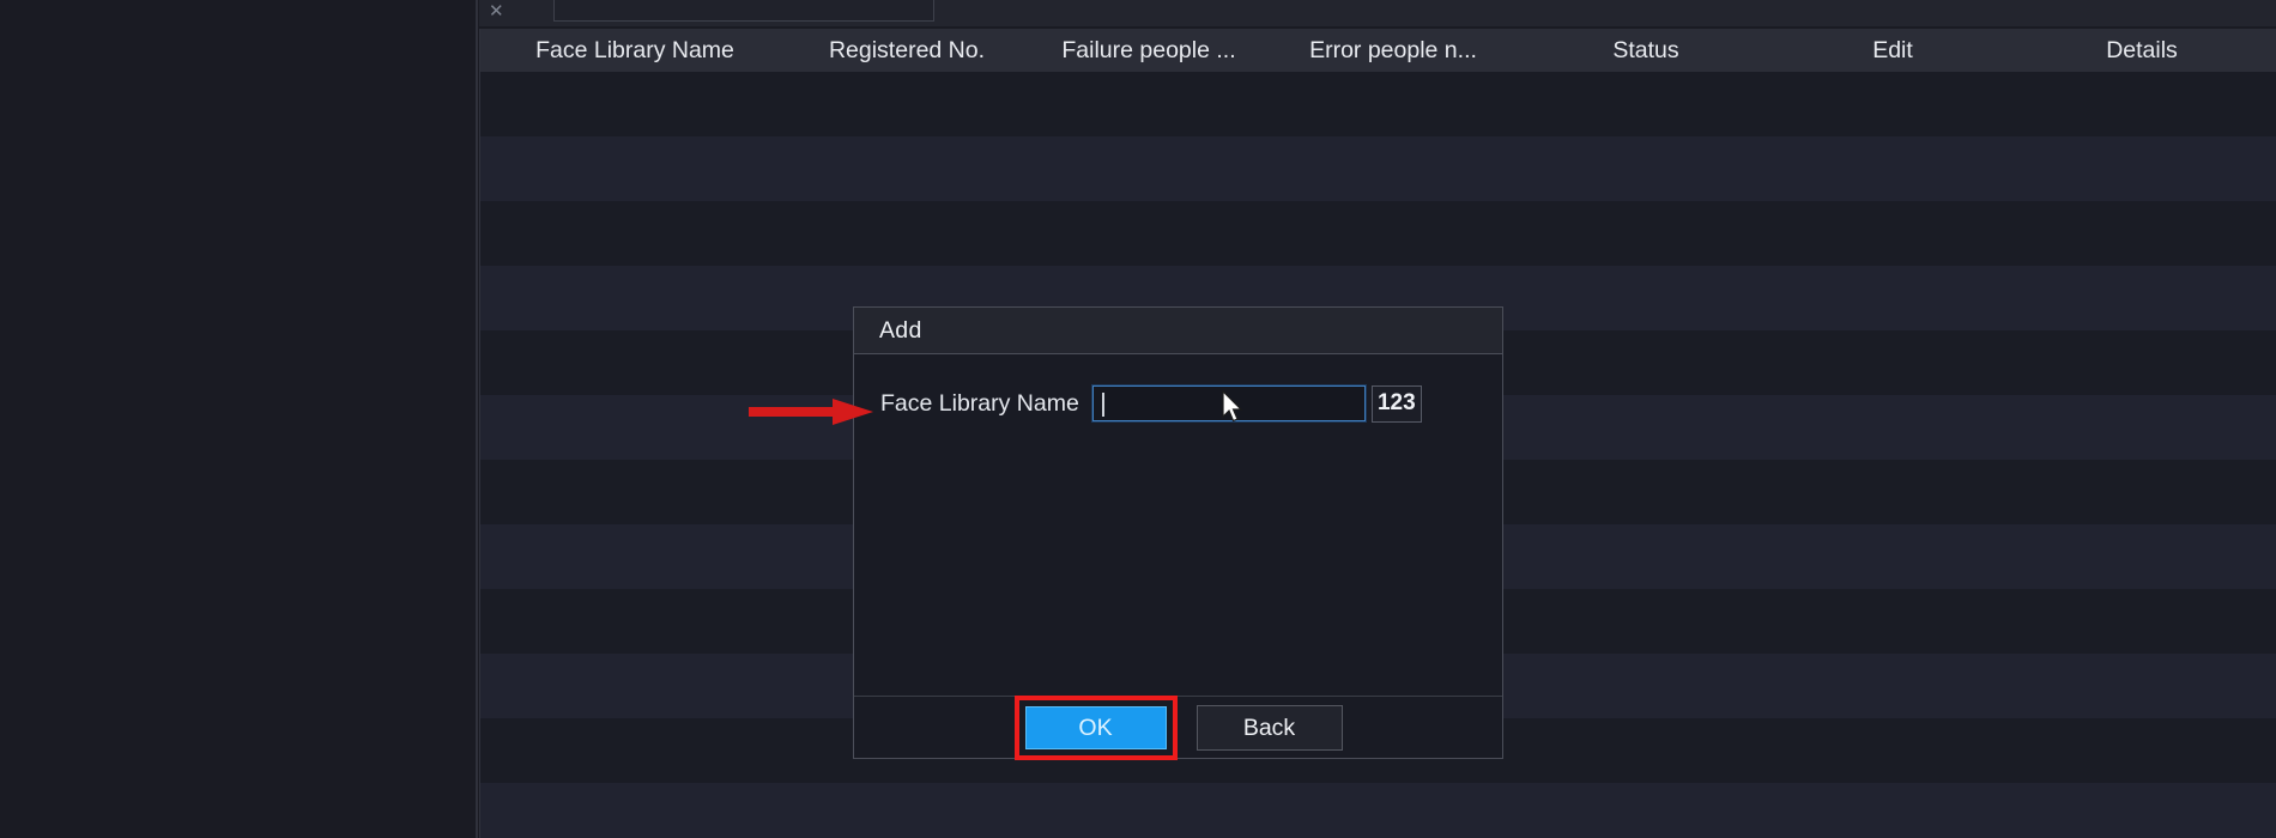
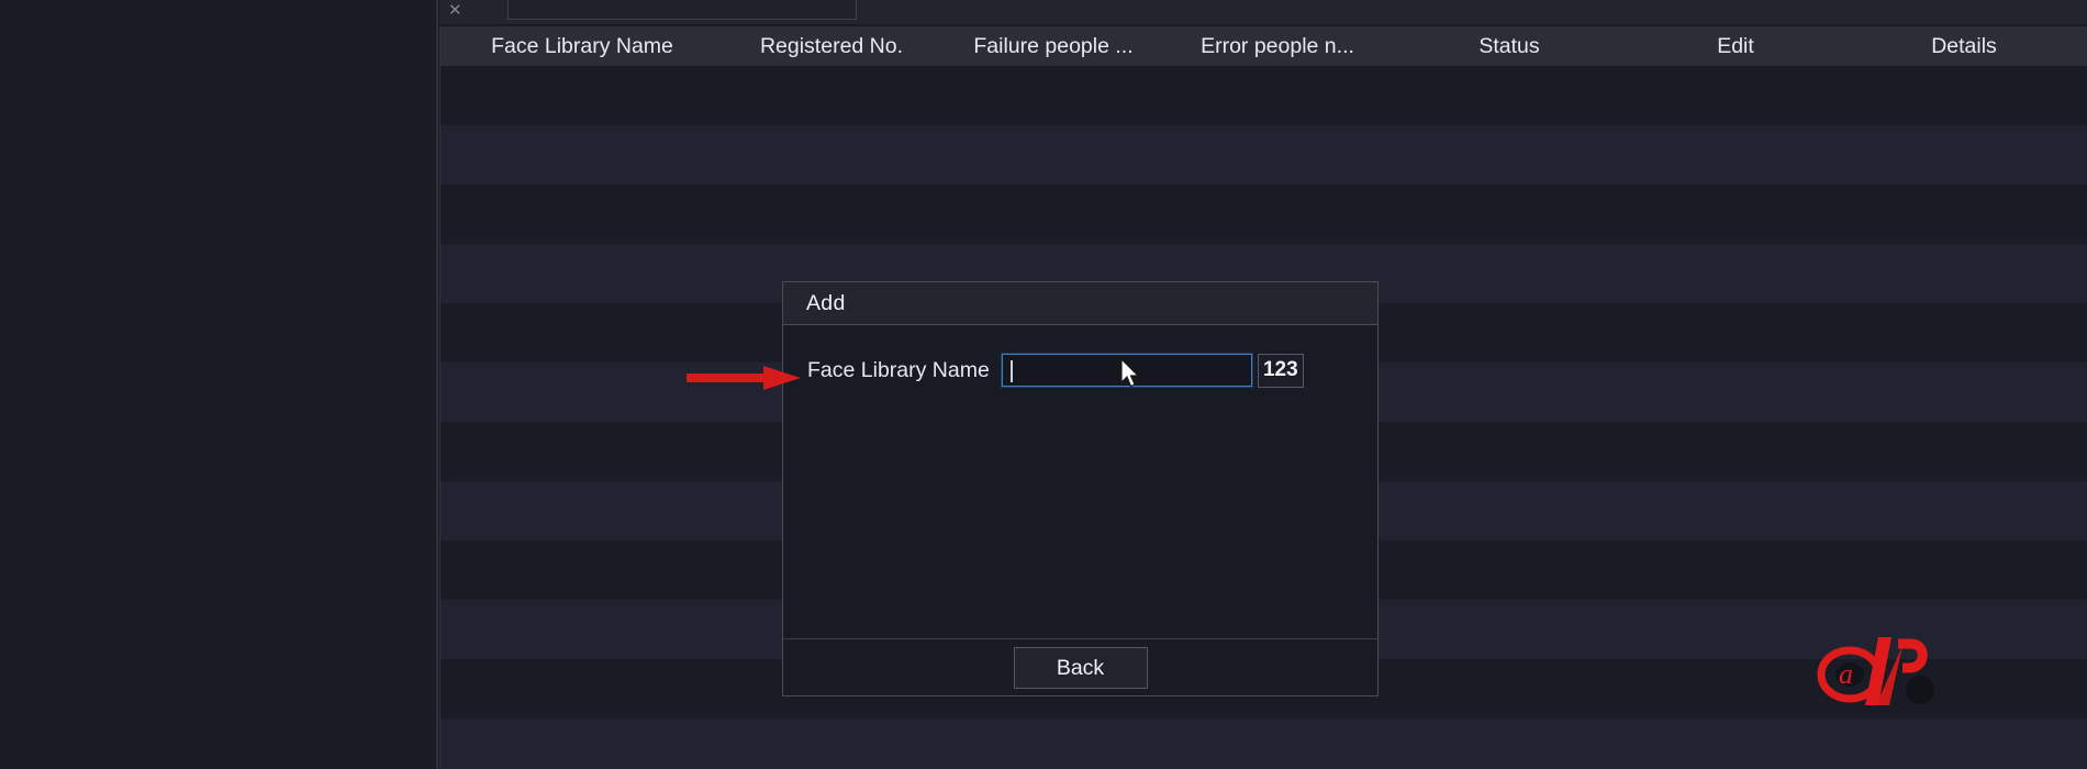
  ✕
  Face Library Name
  Registered No.
  Failure people ...
  Error people n...
  Status
  Edit
  Details
  Add
  Face Library Name
  123
- OK
  Back
+ a
